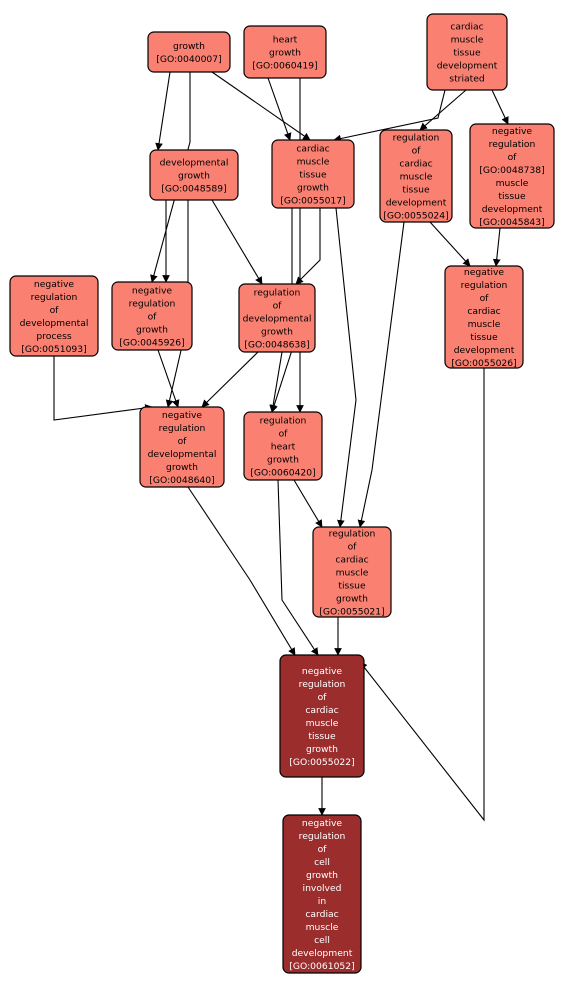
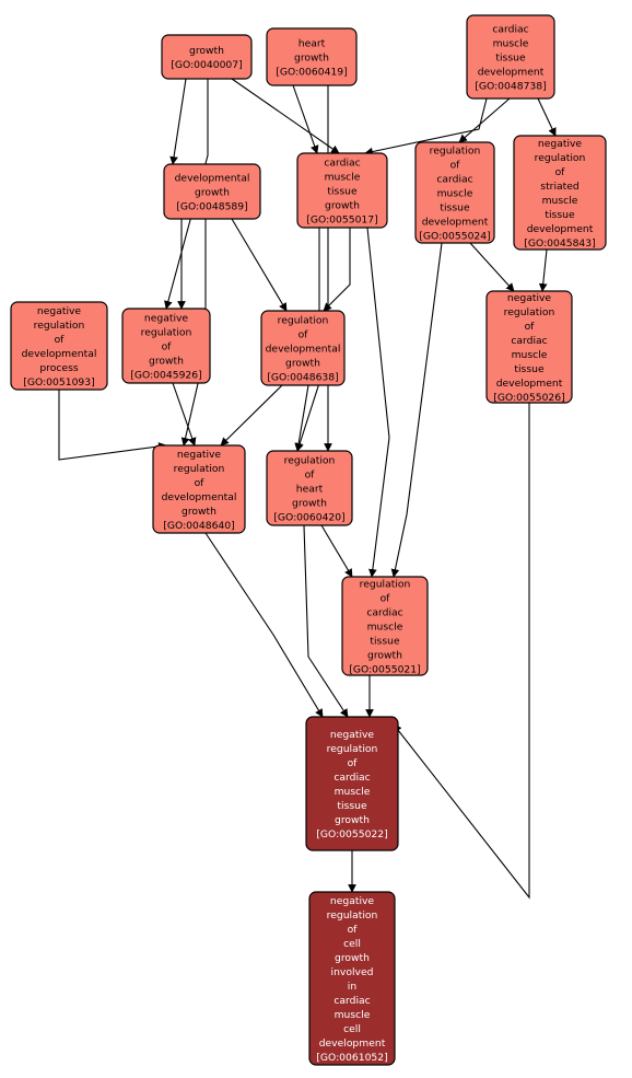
  growth
  [GO:0040007]
  heart
  growth
  [GO:0060419]
  cardiac
  muscle
  tissue
  development
- striated
+ [GO:0048738]
  developmental
  growth
  [GO:0048589]
  cardiac
  muscle
  tissue
  growth
  [GO:0055017]
  regulation
  of
  cardiac
  muscle
  tissue
  development
  [GO:0055024]
  negative
  regulation
  of
- [GO:0048738]
+ striated
  muscle
  tissue
  development
  [GO:0045843]
  negative
  regulation
  of
  developmental
  process
  [GO:0051093]
  negative
  regulation
  of
  growth
  [GO:0045926]
  regulation
  of
  developmental
  growth
  [GO:0048638]
  negative
  regulation
  of
  cardiac
  muscle
  tissue
  development
  [GO:0055026]
  negative
  regulation
  of
  developmental
  growth
  [GO:0048640]
  regulation
  of
  heart
  growth
  [GO:0060420]
  regulation
  of
  cardiac
  muscle
  tissue
  growth
  [GO:0055021]
  negative
  regulation
  of
  cardiac
  muscle
  tissue
  growth
  [GO:0055022]
  negative
  regulation
  of
  cell
  growth
  involved
  in
  cardiac
  muscle
  cell
  development
  [GO:0061052]
